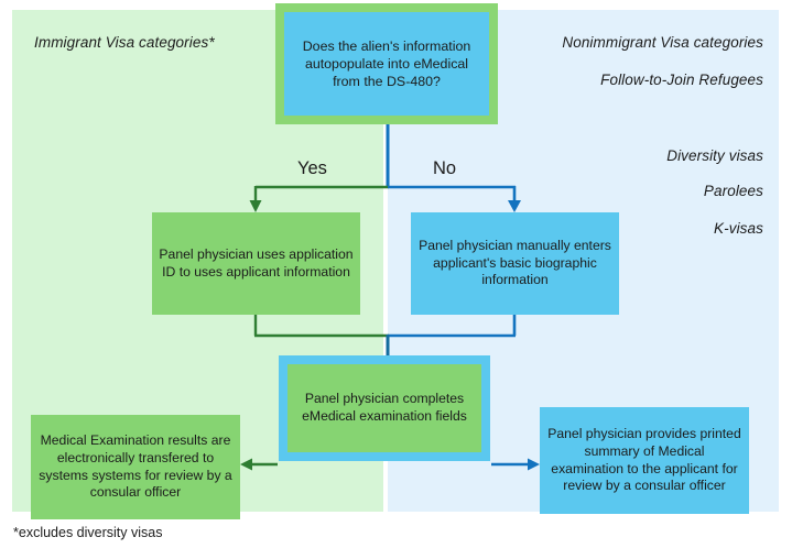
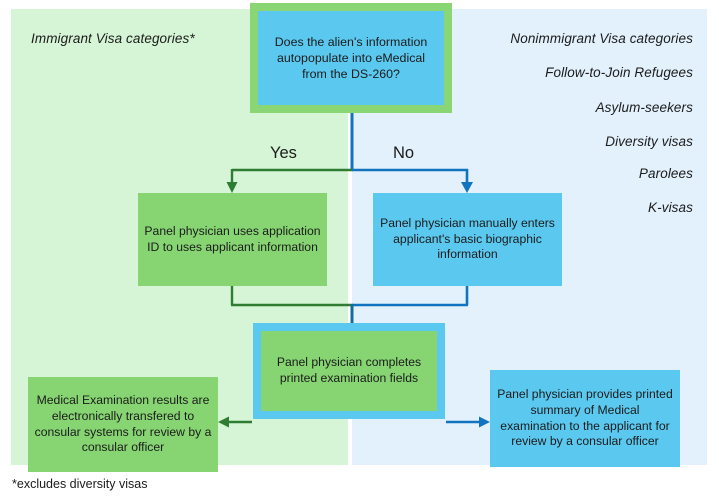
  Immigrant Visa categories*
  Nonimmigrant Visa categories
  Follow-to-Join Refugees
+ Asylum-seekers
  Diversity visas
  Parolees
  K-visas
  Yes
  No
- Does the alien's information autopopulate into eMedical from the DS-480?
+ Does the alien's information autopopulate into eMedical from the DS-260?
  Panel physician uses application ID to uses applicant information
  Panel physician manually enters applicant's basic biographic information
- Panel physician completes eMedical examination fields
+ Panel physician completes printed examination fields
- Medical Examination results are electronically transfered to systems systems for review by a consular officer
+ Medical Examination results are electronically transfered to consular systems for review by a consular officer
  Panel physician provides printed summary of Medical examination to the applicant for review by a consular officer
  *excludes diversity visas
